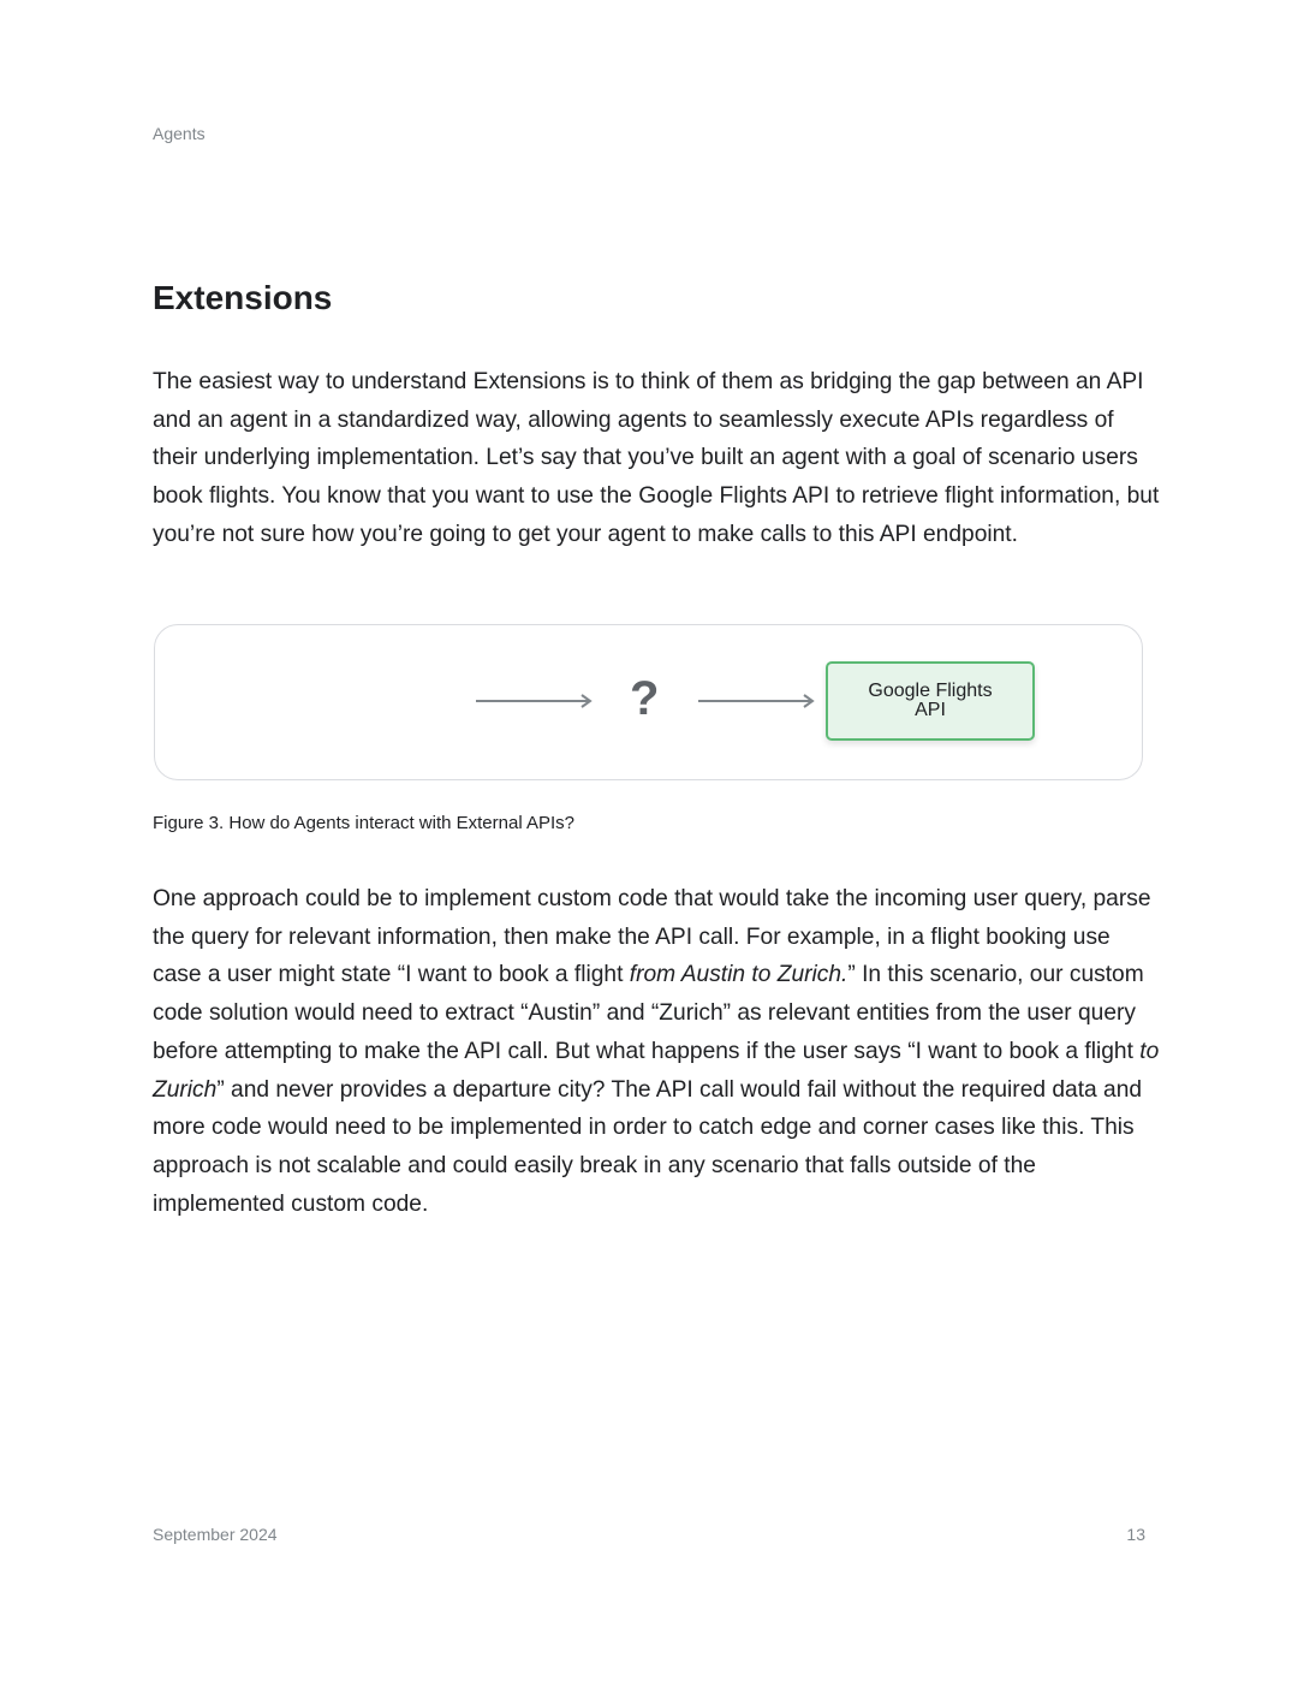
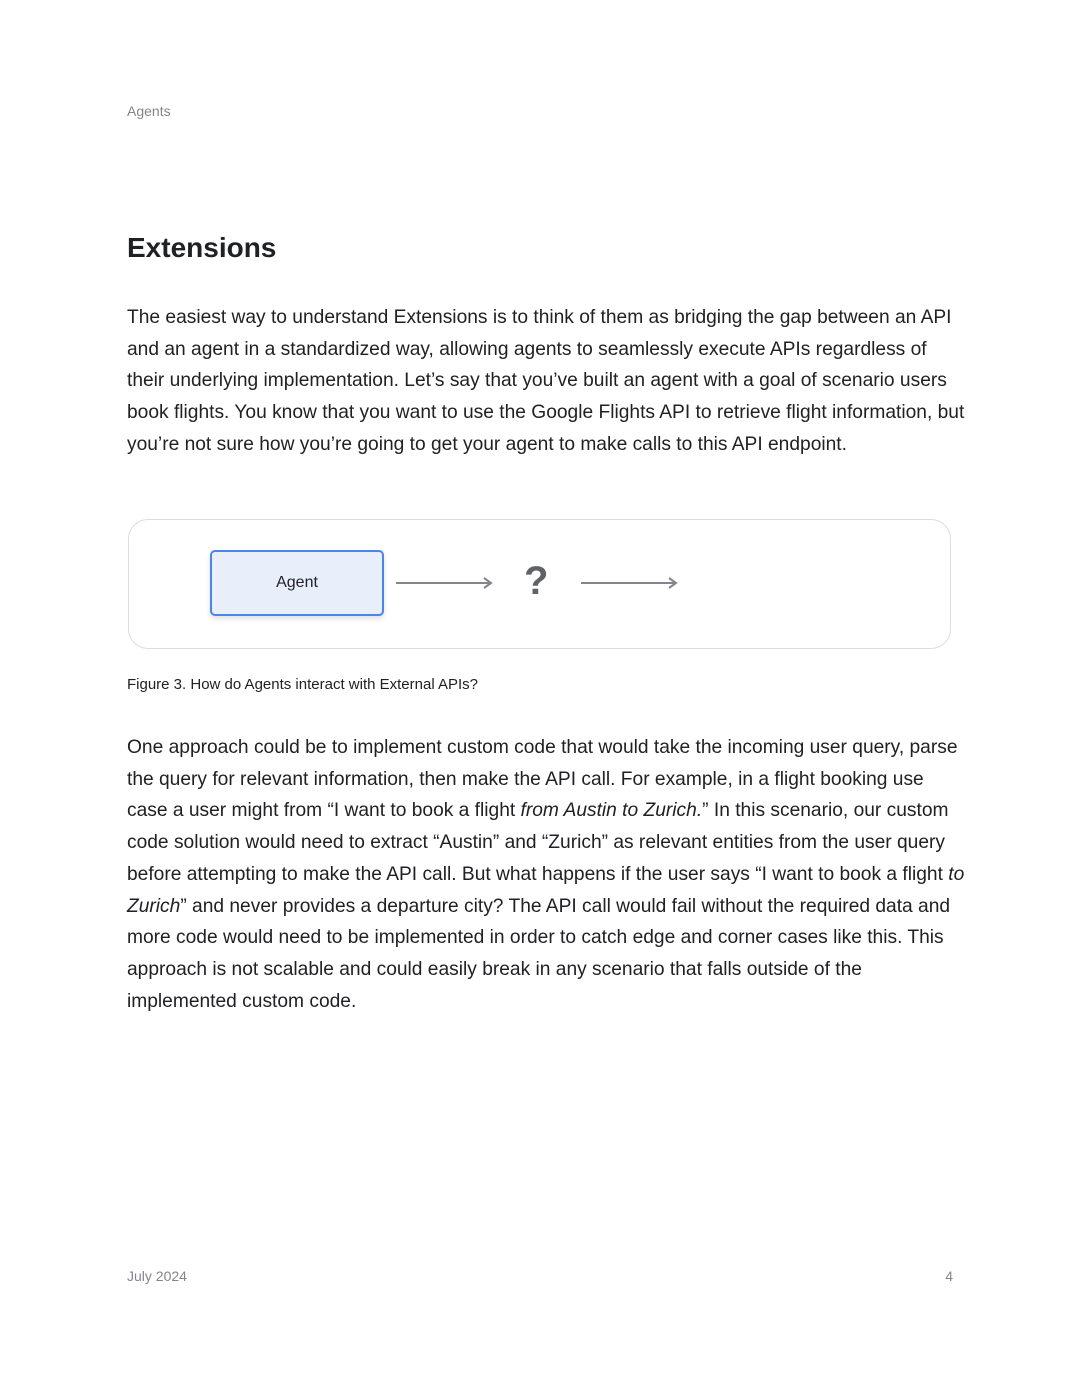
  Agents
  Extensions
  The easiest way to understand Extensions is to think of them as bridging the gap between an API and an agent in a standardized way, allowing agents to seamlessly execute APIs regardless of their underlying implementation. Let’s say that you’ve built an agent with a goal of scenario users book flights. You know that you want to use the Google Flights API to retrieve flight information, but you’re not sure how you’re going to get your agent to make calls to this API endpoint.
+ Agent
  ?
- Google Flights
- API
  Figure 3. How do Agents interact with External APIs?
- One approach could be to implement custom code that would take the incoming user query, parse the query for relevant information, then make the API call. For example, in a flight booking use case a user might state “I want to book a flight from Austin to Zurich.” In this scenario, our custom code solution would need to extract “Austin” and “Zurich” as relevant entities from the user query before attempting to make the API call. But what happens if the user says “I want to book a flight to Zurich” and never provides a departure city? The API call would fail without the required data and more code would need to be implemented in order to catch edge and corner cases like this. This approach is not scalable and could easily break in any scenario that falls outside of the implemented custom code.
+ One approach could be to implement custom code that would take the incoming user query, parse the query for relevant information, then make the API call. For example, in a flight booking use case a user might from “I want to book a flight from Austin to Zurich.” In this scenario, our custom code solution would need to extract “Austin” and “Zurich” as relevant entities from the user query before attempting to make the API call. But what happens if the user says “I want to book a flight to Zurich” and never provides a departure city? The API call would fail without the required data and more code would need to be implemented in order to catch edge and corner cases like this. This approach is not scalable and could easily break in any scenario that falls outside of the implemented custom code.
- September 2024
+ July 2024
- 13
+ 4
